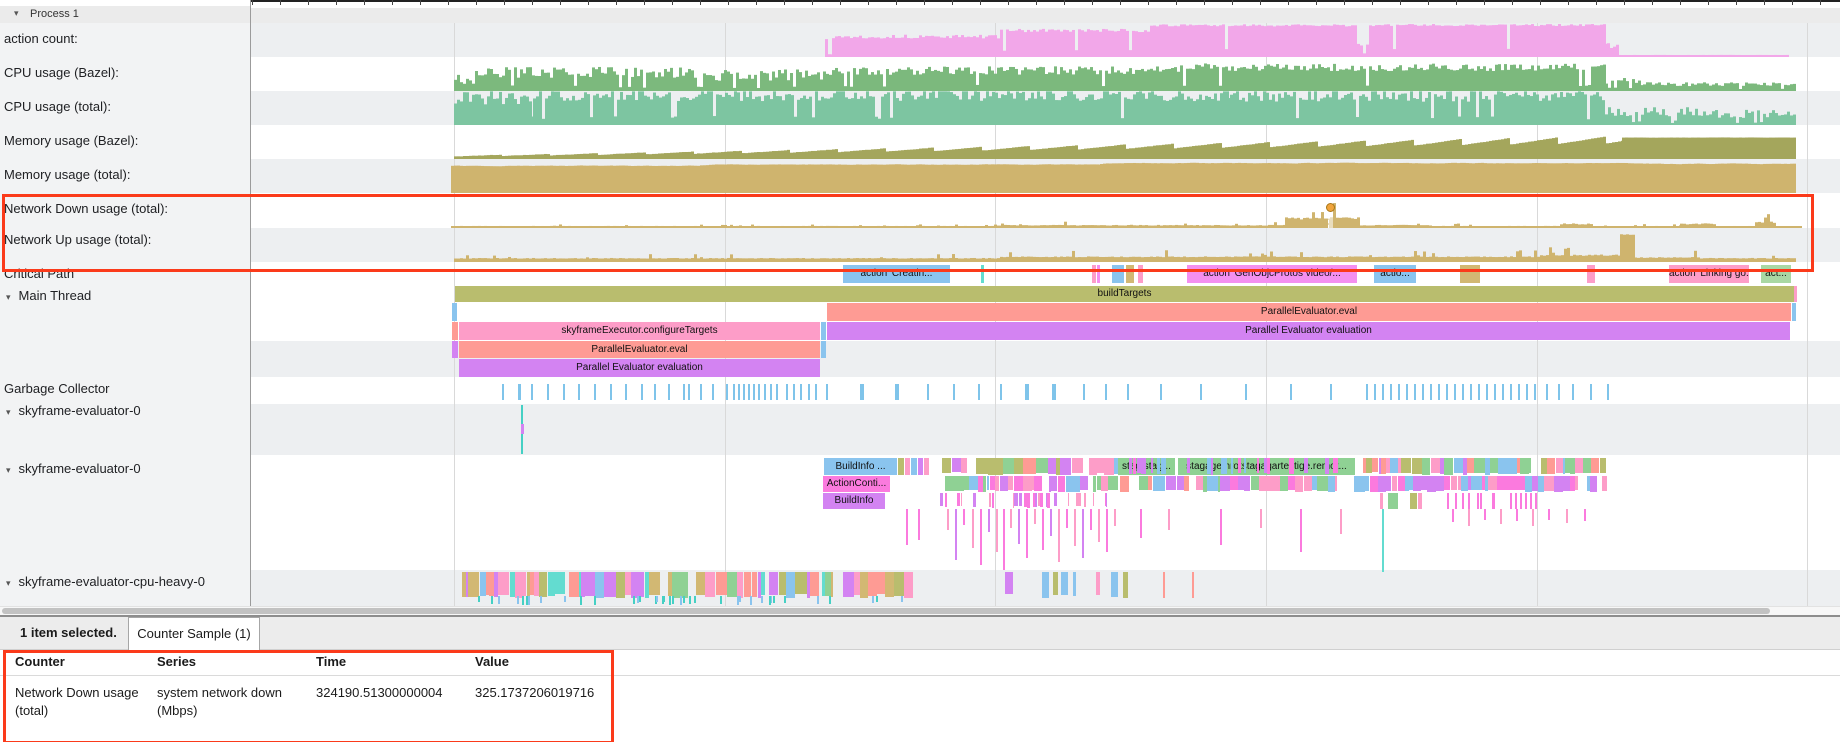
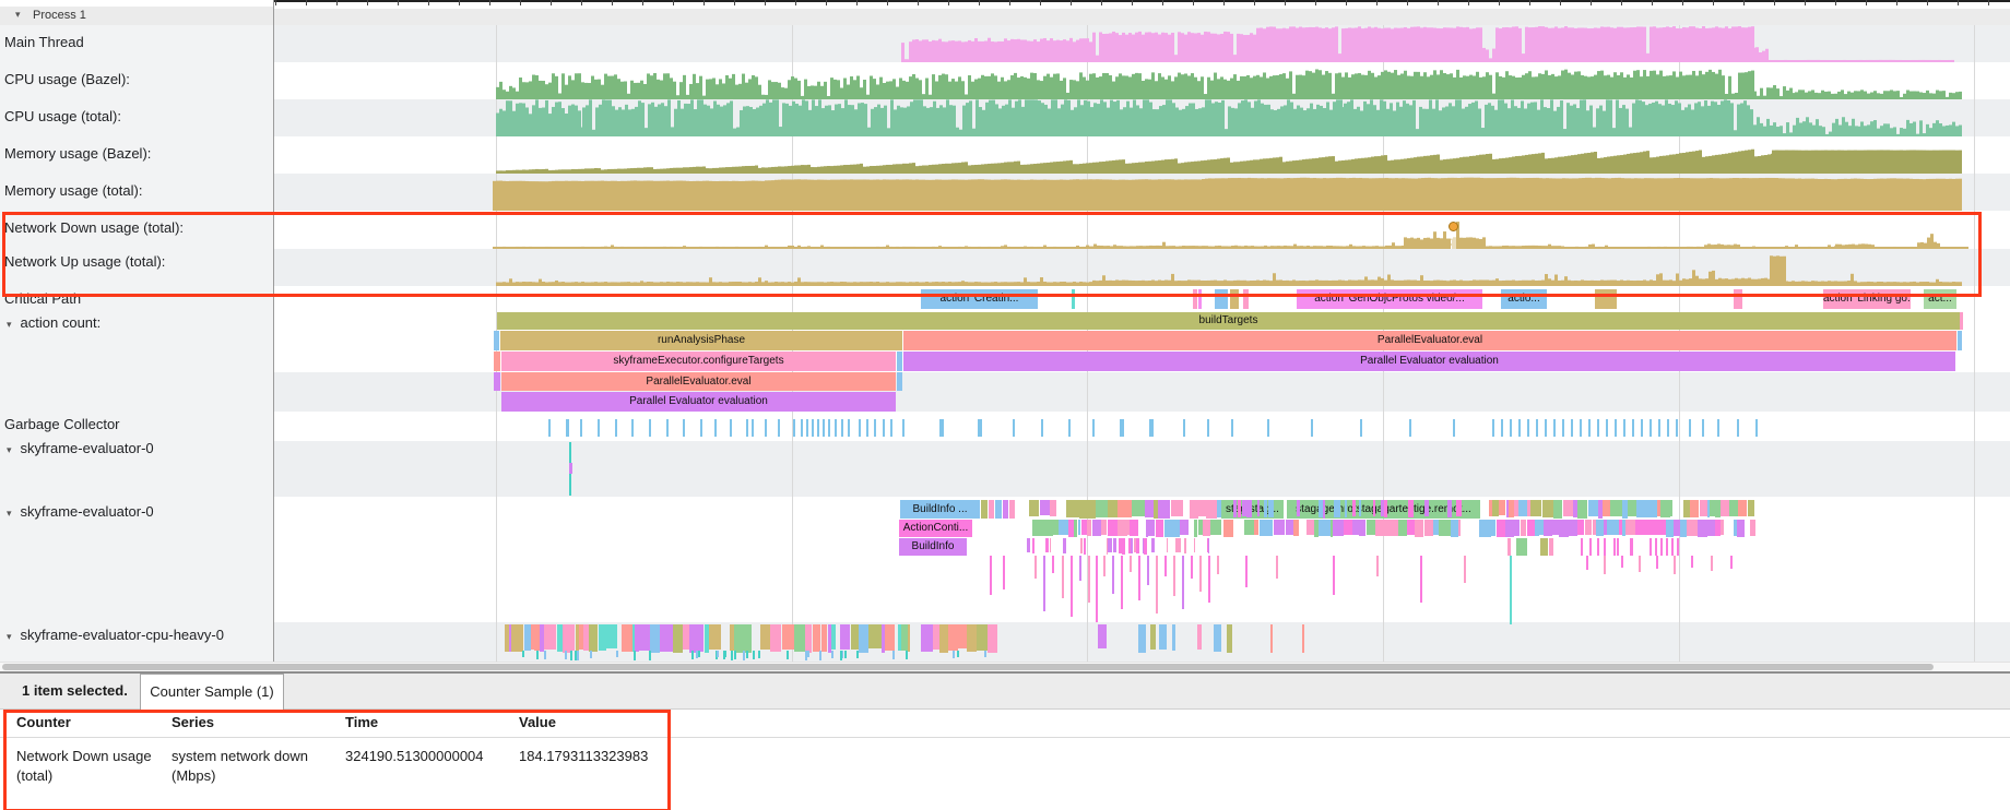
  ▾
  Process 1
- action count:
+ Main Thread
  CPU usage (Bazel):
  CPU usage (total):
  Memory usage (Bazel):
  Memory usage (total):
  Network Down usage (total):
  Network Up usage (total):
  Critical Path
- ▾ Main Thread
+ ▾ action count:
  Garbage Collector
  ▾ skyframe-evaluator-0
  ▾ skyframe-evaluator-0
  ▾ skyframe-evaluator-cpu-heavy-0
  action 'Creatin...
  action 'GenObjcProtos video/...
  actio...
  action 'Linking go.
  act...
  buildTargets
+ runAnalysisPhase
  ParallelEvaluator.eval
  skyframeExecutor.configureTargets
  Parallel Evaluator evaluation
  ParallelEvaluator.eval
  Parallel Evaluator evaluation
  BuildInfo ...
  ActionConti...
  BuildInfo
  1 item selected.
  Counter Sample (1)
  Counter
  Series
  Time
  Value
  Network Down usage
  (total)
  system network down
  (Mbps)
  324190.51300000004
- 325.1737206019716
+ 184.1793113323983
